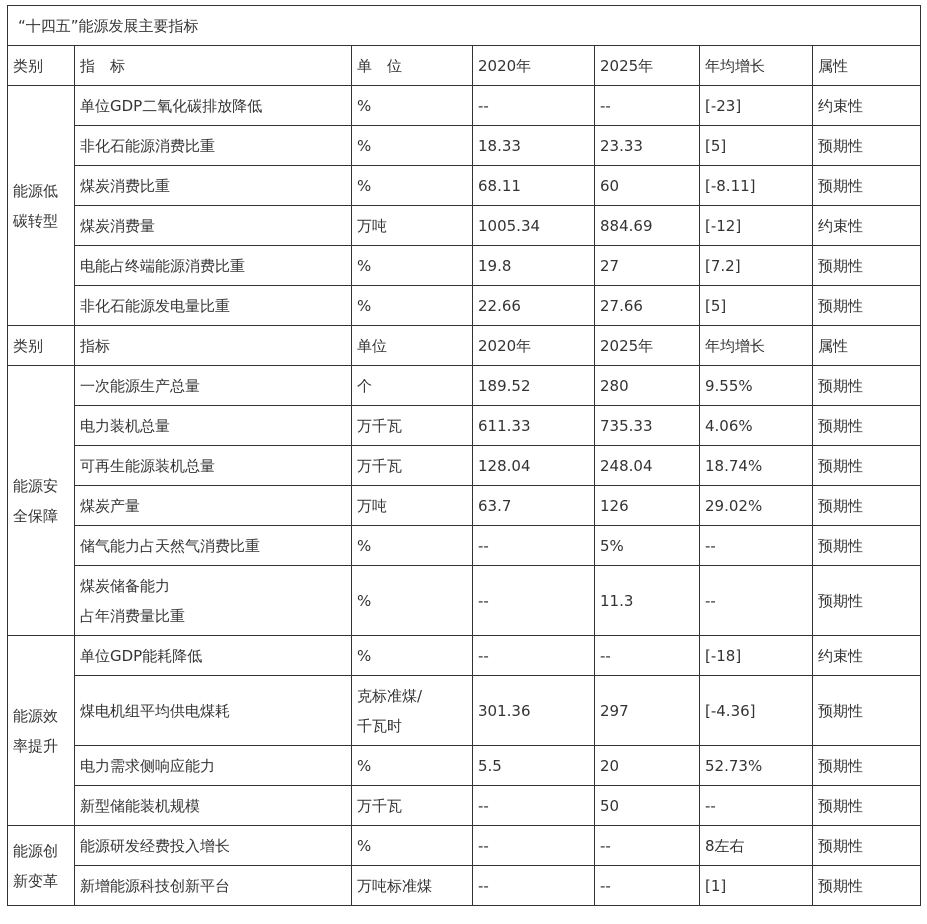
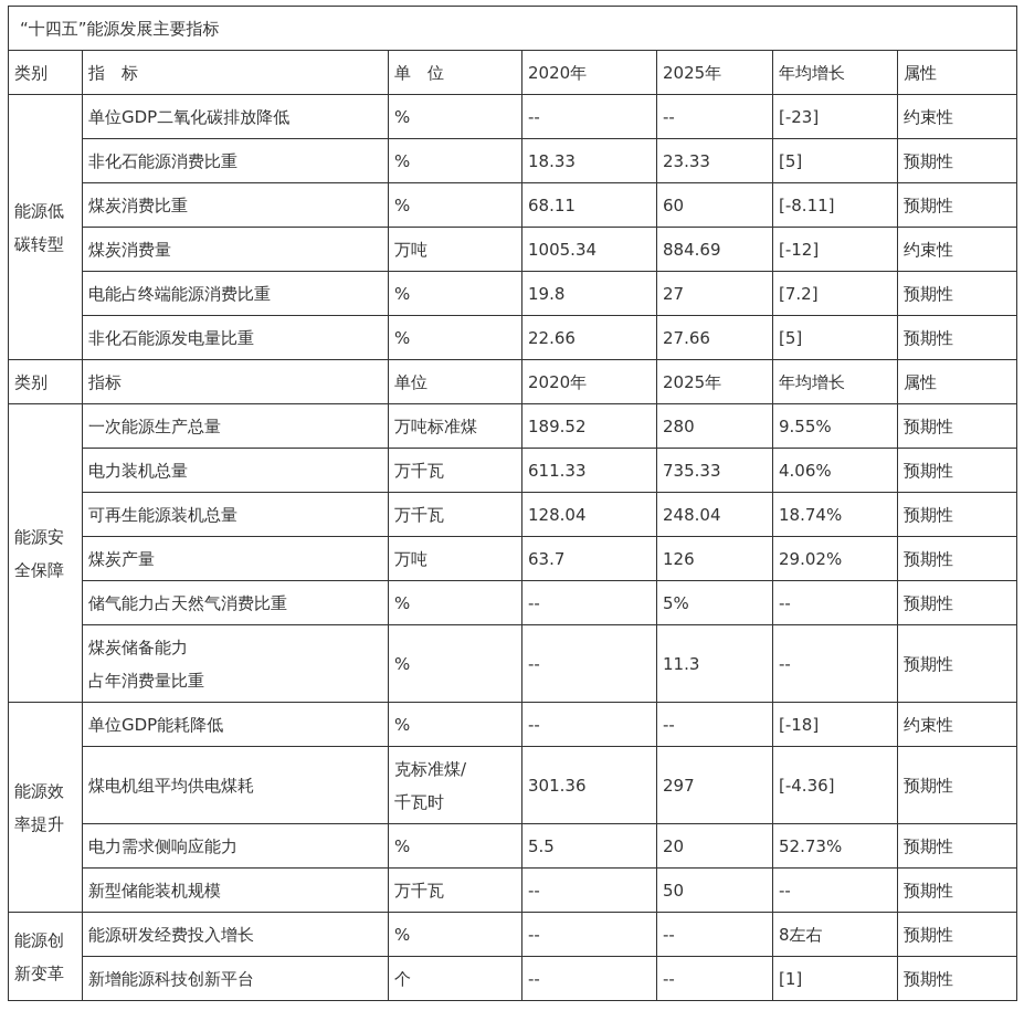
  “十四五”能源发展主要指标
  类别	指 标	单 位	2020年	2025年	年均增长	属性
  能源低 碳转型	单位GDP二氧化碳排放降低	%	--	--	[-23]	约束性
  非化石能源消费比重	%	18.33	23.33	[5]	预期性
  煤炭消费比重	%	68.11	60	[-8.11]	预期性
  煤炭消费量	万吨	1005.34	884.69	[-12]	约束性
  电能占终端能源消费比重	%	19.8	27	[7.2]	预期性
  非化石能源发电量比重	%	22.66	27.66	[5]	预期性
  类别	指标	单位	2020年	2025年	年均增长	属性
- 能源安 全保障	一次能源生产总量	个	189.52	280	9.55%	预期性
+ 能源安 全保障	一次能源生产总量	万吨标准煤	189.52	280	9.55%	预期性
  电力装机总量	万千瓦	611.33	735.33	4.06%	预期性
  可再生能源装机总量	万千瓦	128.04	248.04	18.74%	预期性
  煤炭产量	万吨	63.7	126	29.02%	预期性
  储气能力占天然气消费比重	%	--	5%	--	预期性
  煤炭储备能力 占年消费量比重	%	--	11.3	--	预期性
  能源效 率提升	单位GDP能耗降低	%	--	--	[-18]	约束性
  煤电机组平均供电煤耗	克标准煤/ 千瓦时	301.36	297	[-4.36]	预期性
  电力需求侧响应能力	%	5.5	20	52.73%	预期性
  新型储能装机规模	万千瓦	--	50	--	预期性
  能源创 新变革	能源研发经费投入增长	%	--	--	8左右	预期性
- 新增能源科技创新平台	万吨标准煤	--	--	[1]	预期性
+ 新增能源科技创新平台	个	--	--	[1]	预期性
